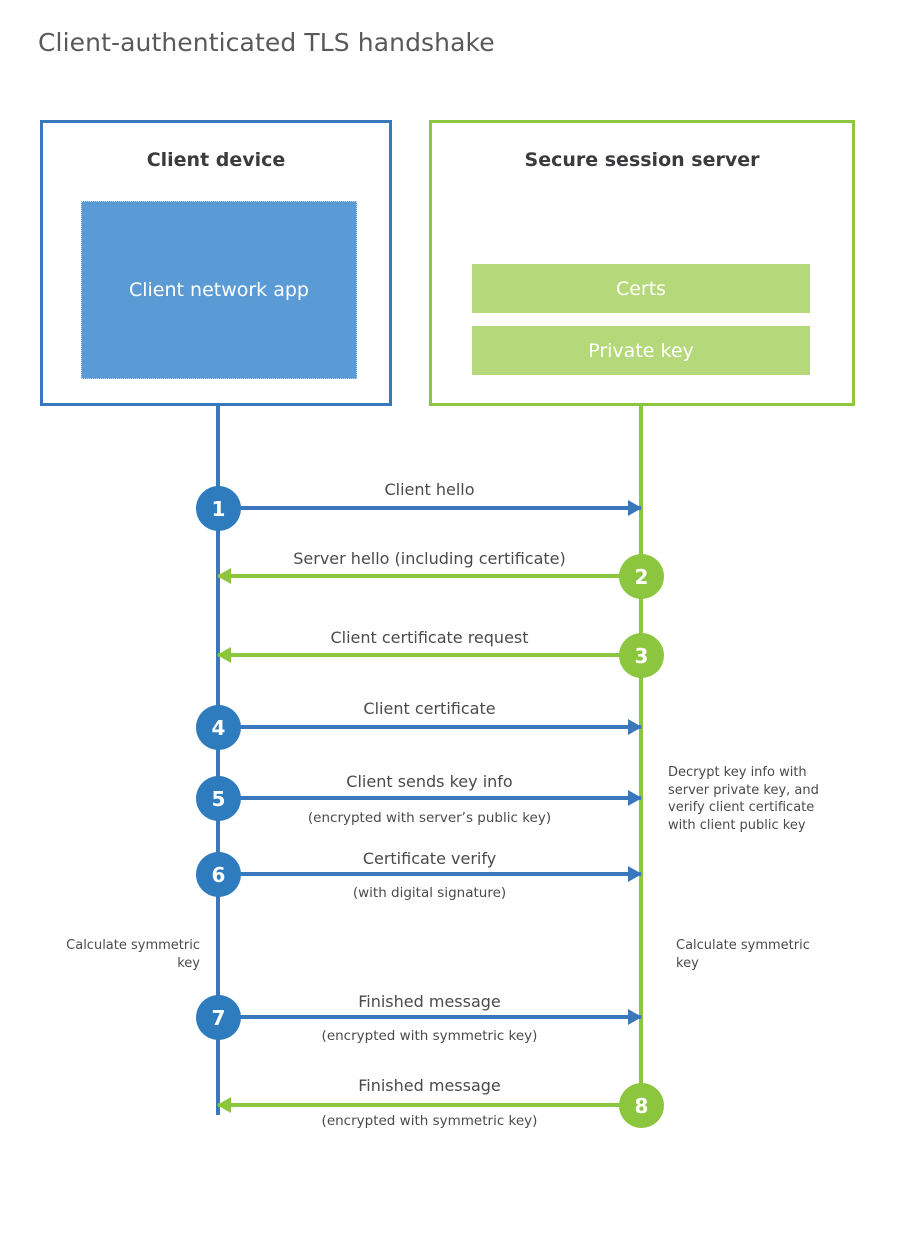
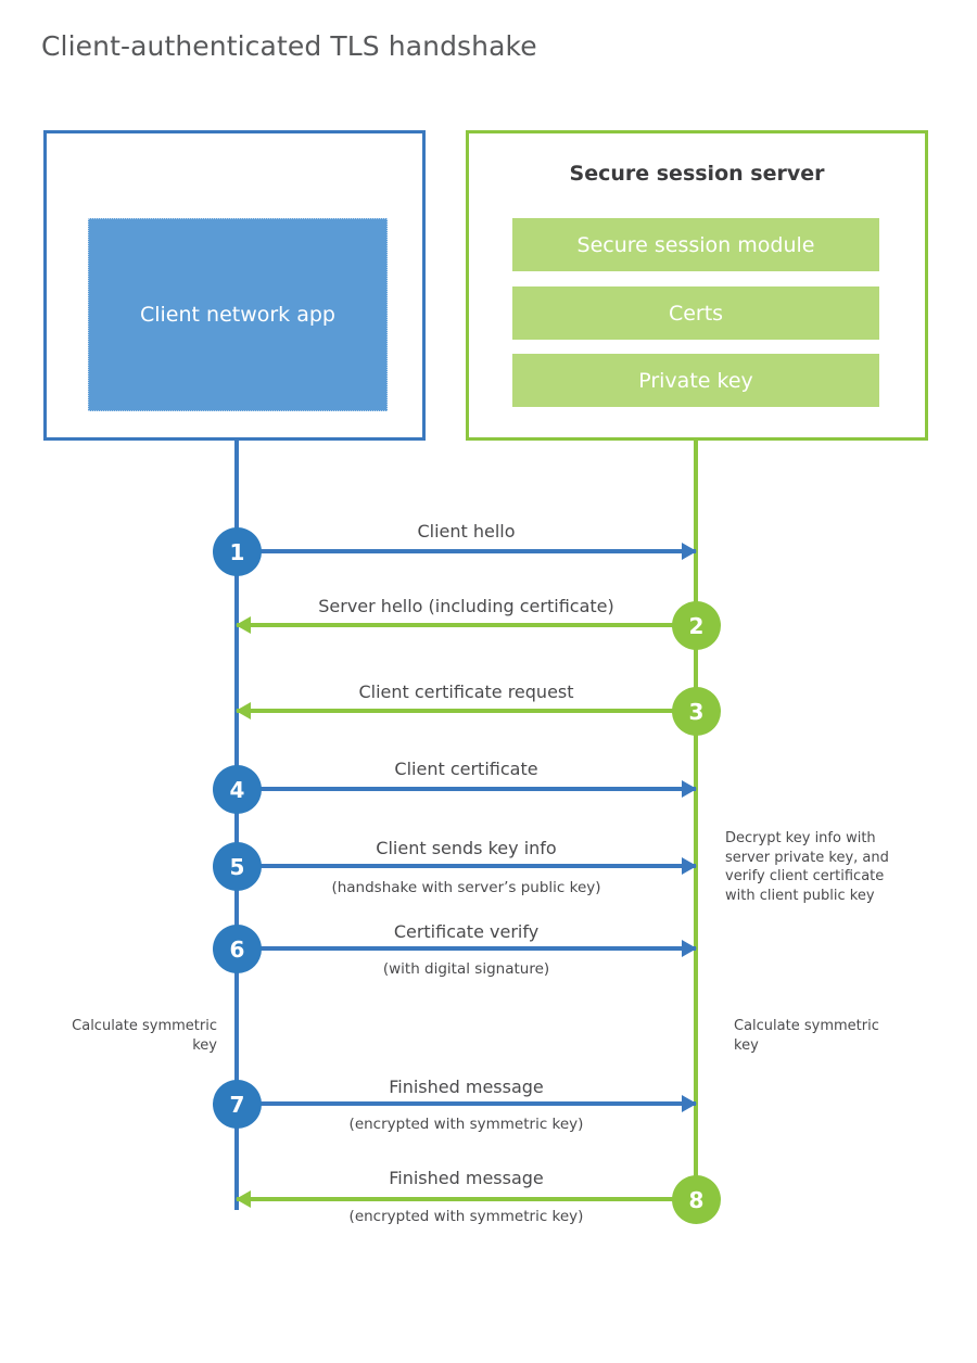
  Client-authenticated TLS handshake
- Client device
  Client network app
  Secure session server
+ Secure session module
  Certs
  Private key
  Client hello
  1
  Server hello (including certificate)
  2
  Client certificate request
  3
  Client certificate
  4
  Client sends key info
- (encrypted with server’s public key)
+ (handshake with server’s public key)
  5
  Certificate verify
  (with digital signature)
  6
  Finished message
  (encrypted with symmetric key)
  7
  Finished message
  (encrypted with symmetric key)
  8
  Decrypt key info with server private key, and verify client certificate with client public key
  Calculate symmetric key
  Calculate symmetric key
